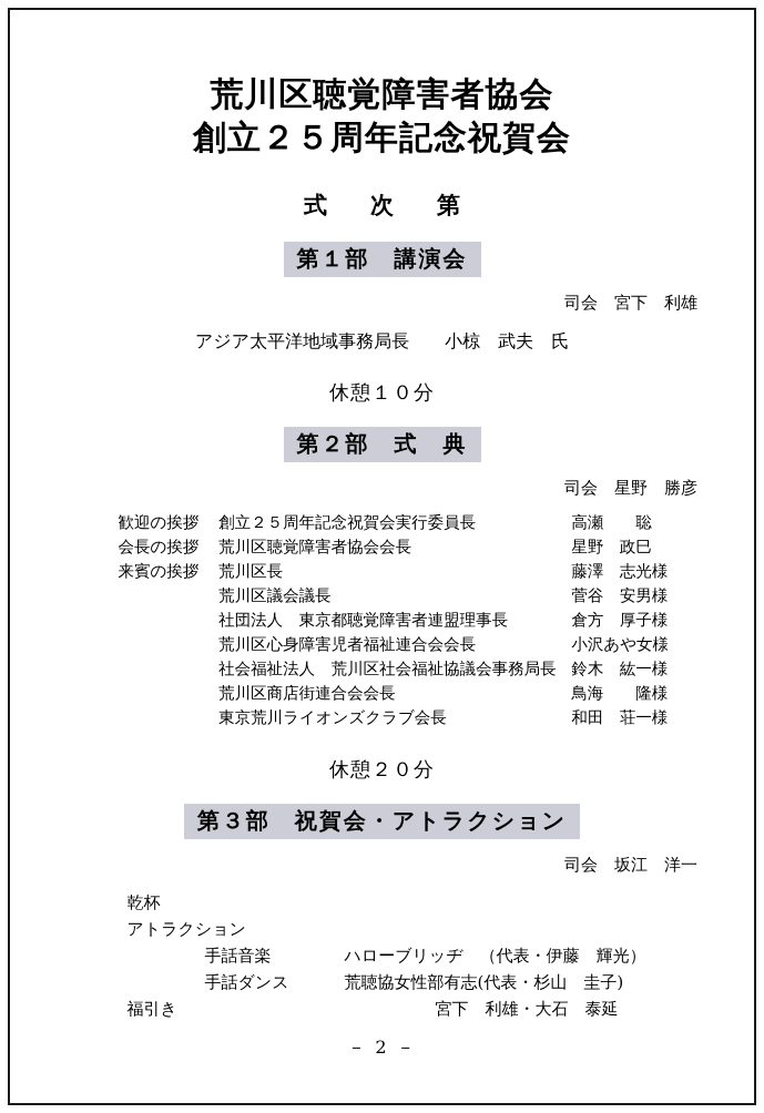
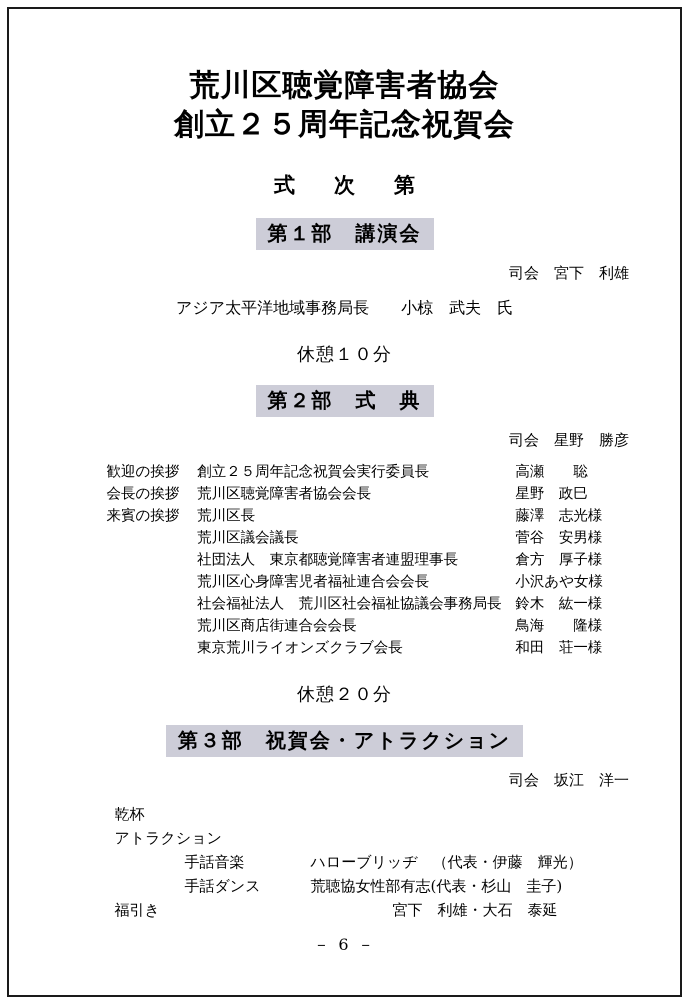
  荒川区聴覚障害者協会
  創立２５周年記念祝賀会
  式 次 第
  第１部 講演会
  司会 宮下 利雄
  アジア太平洋地域事務局長 小椋 武夫 氏
  休憩１０分
  第２部 式 典
  司会 星野 勝彦
  歓迎の挨拶	創立２５周年記念祝賀会実行委員長	高瀬 聡
  会長の挨拶	荒川区聴覚障害者協会会長	星野 政巳
  来賓の挨拶	荒川区長	藤澤 志光様
  	荒川区議会議長	菅谷 安男様
  	社団法人 東京都聴覚障害者連盟理事長	倉方 厚子様
  	荒川区心身障害児者福祉連合会会長	小沢あや女様
  	社会福祉法人 荒川区社会福祉協議会事務局長	鈴木 紘一様
  	荒川区商店街連合会会長	鳥海 隆様
  	東京荒川ライオンズクラブ会長	和田 荘一様
  休憩２０分
  第３部 祝賀会・アトラクション
  司会 坂江 洋一
  乾杯
  アトラクション
  手話音楽	ハローブリッヂ （代表・伊藤 輝光）
  手話ダンス	荒聴協女性部有志(代表・杉山 圭子)
  福引き	宮下 利雄・大石 泰延
- － 2 －
+ － 6 －
